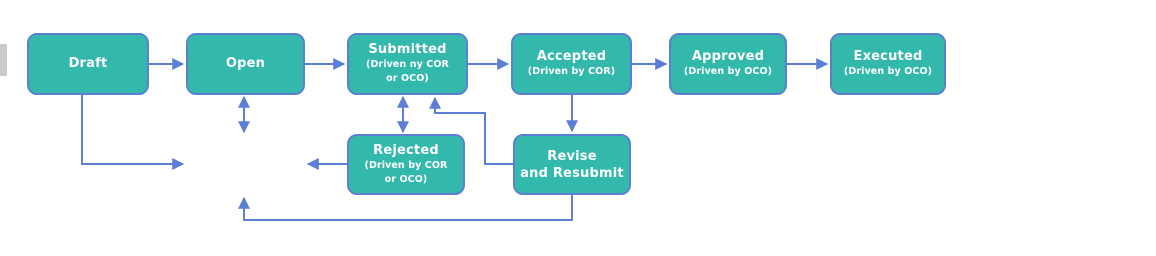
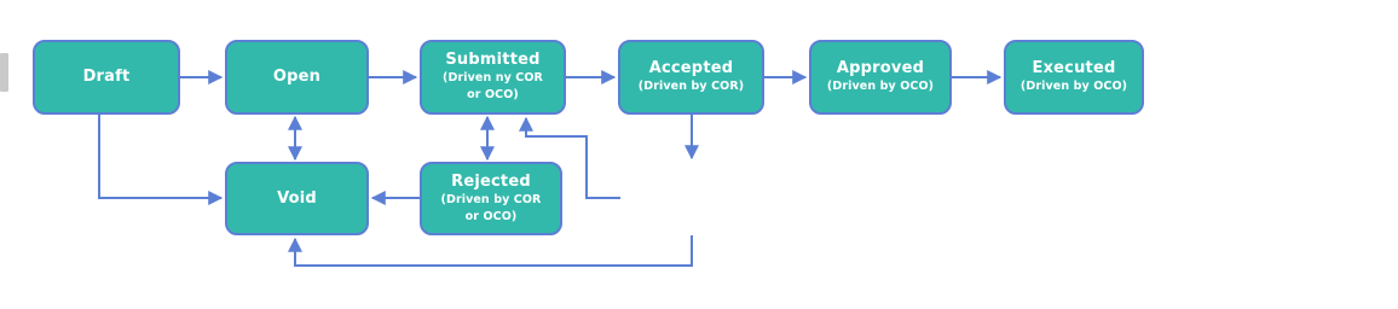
  Draft
  Open
  Submitted
  (Driven ny COR
  or OCO)
  Accepted
  (Driven by COR)
  Approved
  (Driven by OCO)
  Executed
  (Driven by OCO)
+ Void
  Rejected
  (Driven by COR
  or OCO)
- Revise
- and Resubmit
